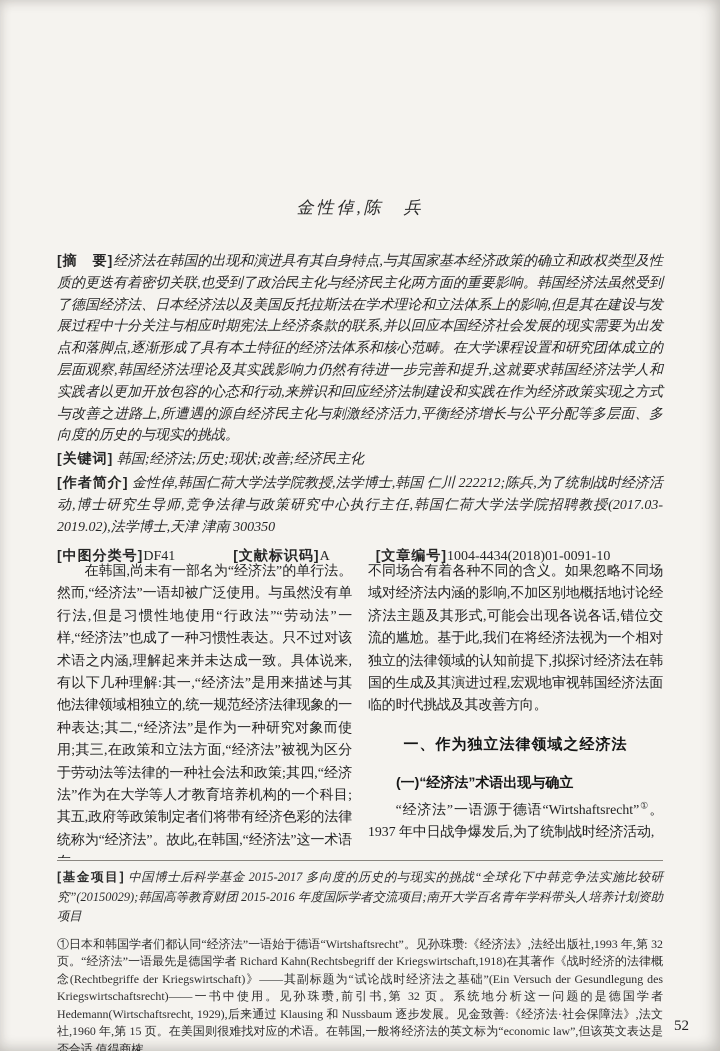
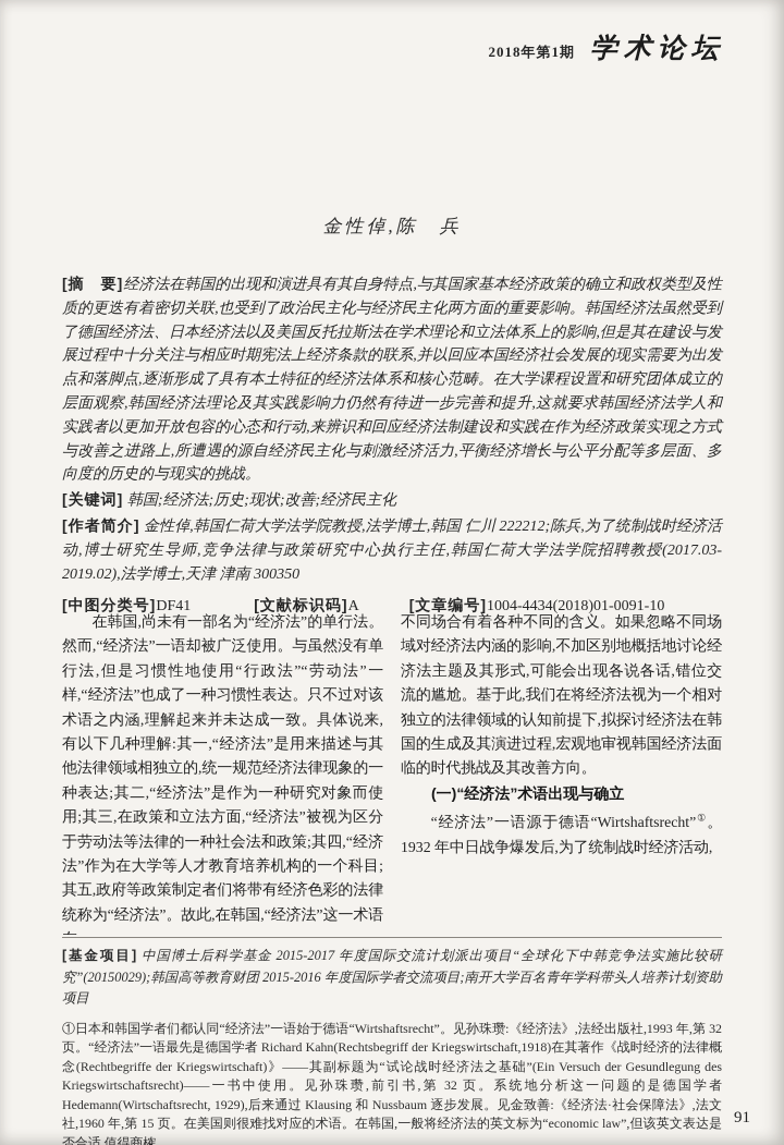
+ 2018年第1期
+ 学术论坛
  金性倬,陈 兵
  [摘 要]经济法在韩国的出现和演进具有其自身特点,与其国家基本经济政策的确立和政权类型及性质的更迭有着密切关联,也受到了政治民主化与经济民主化两方面的重要影响。韩国经济法虽然受到了德国经济法、日本经济法以及美国反托拉斯法在学术理论和立法体系上的影响,但是其在建设与发展过程中十分关注与相应时期宪法上经济条款的联系,并以回应本国经济社会发展的现实需要为出发点和落脚点,逐渐形成了具有本土特征的经济法体系和核心范畴。在大学课程设置和研究团体成立的层面观察,韩国经济法理论及其实践影响力仍然有待进一步完善和提升,这就要求韩国经济法学人和实践者以更加开放包容的心态和行动,来辨识和回应经济法制建设和实践在作为经济政策实现之方式与改善之进路上,所遭遇的源自经济民主化与刺激经济活力,平衡经济增长与公平分配等多层面、多向度的历史的与现实的挑战。
  [关键词] 韩国;经济法;历史;现状;改善;经济民主化
  [作者简介] 金性倬,韩国仁荷大学法学院教授,法学博士,韩国 仁川 222212;陈兵,为了统制战时经济活动,博士研究生导师,竞争法律与政策研究中心执行主任,韩国仁荷大学法学院招聘教授(2017.03-2019.02),法学博士,天津 津南 300350
  [中图分类号]DF41
  [文献标识码]A
  [文章编号]1004-4434(2018)01-0091-10
  在韩国,尚未有一部名为“经济法”的单行法。然而,“经济法”一语却被广泛使用。与虽然没有单行法,但是习惯性地使用“行政法”“劳动法”一样,“经济法”也成了一种习惯性表达。只不过对该术语之内涵,理解起来并未达成一致。具体说来,有以下几种理解:其一,“经济法”是用来描述与其他法律领域相独立的,统一规范经济法律现象的一种表达;其二,“经济法”是作为一种研究对象而使用;其三,在政策和立法方面,“经济法”被视为区分于劳动法等法律的一种社会法和政策;其四,“经济法”作为在大学等人才教育培养机构的一个科目;其五,政府等政策制定者们将带有经济色彩的法律统称为“经济法”。故此,在韩国,“经济法”这一术语
  不同场合有着各种不同的含义。如果忽略不同场域对经济法内涵的影响,不加区别地概括地讨论经济法主题及其形式,可能会出现各说各话,错位交流的尴尬。基于此,我们在将经济法视为一个相对独立的法律领域的认知前提下,拟探讨经济法在韩国的生成及其演进过程,宏观地审视韩国经济法面临的时代挑战及其改善方向。
- 一、作为独立法律领域之经济法
  (一)“经济法”术语出现与确立
- “经济法”一语源于德语“Wirtshaftsrecht”①。1937 年中日战争爆发后,为了统制战时经济活动,
+ “经济法”一语源于德语“Wirtshaftsrecht”①。1932 年中日战争爆发后,为了统制战时经济活动,
- [基金项目] 中国博士后科学基金 2015-2017 多向度的历史的与现实的挑战“全球化下中韩竞争法实施比较研究”(20150029);韩国高等教育财团 2015-2016 年度国际学者交流项目;南开大学百名青年学科带头人培养计划资助项目
+ [基金项目] 中国博士后科学基金 2015-2017 年度国际交流计划派出项目“全球化下中韩竞争法实施比较研究”(20150029);韩国高等教育财团 2015-2016 年度国际学者交流项目;南开大学百名青年学科带头人培养计划资助项目
  ①日本和韩国学者们都认同“经济法”一语始于德语“Wirtshaftsrecht”。见孙珠瓒:《经济法》,法经出版社,1993 年,第 32 页。“经济法”一语最先是德国学者 Richard Kahn(Rechtsbegriff der Kriegswirtschaft,1918)在其著作《战时经济的法律概念(Rechtbegriffe der Kriegswirtschaft)》——其副标题为“试论战时经济法之基础”(Ein Versuch der Gesundlegung des Kriegswirtschaftsrecht)——一书中使用。见孙珠瓒,前引书,第 32 页。系统地分析这一问题的是德国学者 Hedemann(Wirtschaftsrecht, 1929),后来通过 Klausing 和 Nussbaum 逐步发展。见金致善:《经济法·社会保障法》,法文社,1960 年,第 15 页。在美国则很难找对应的术语。在韩国,一般将经济法的英文标为“economic law”,但该英文表达是否合适,值得商榷。
- 52
+ 91
